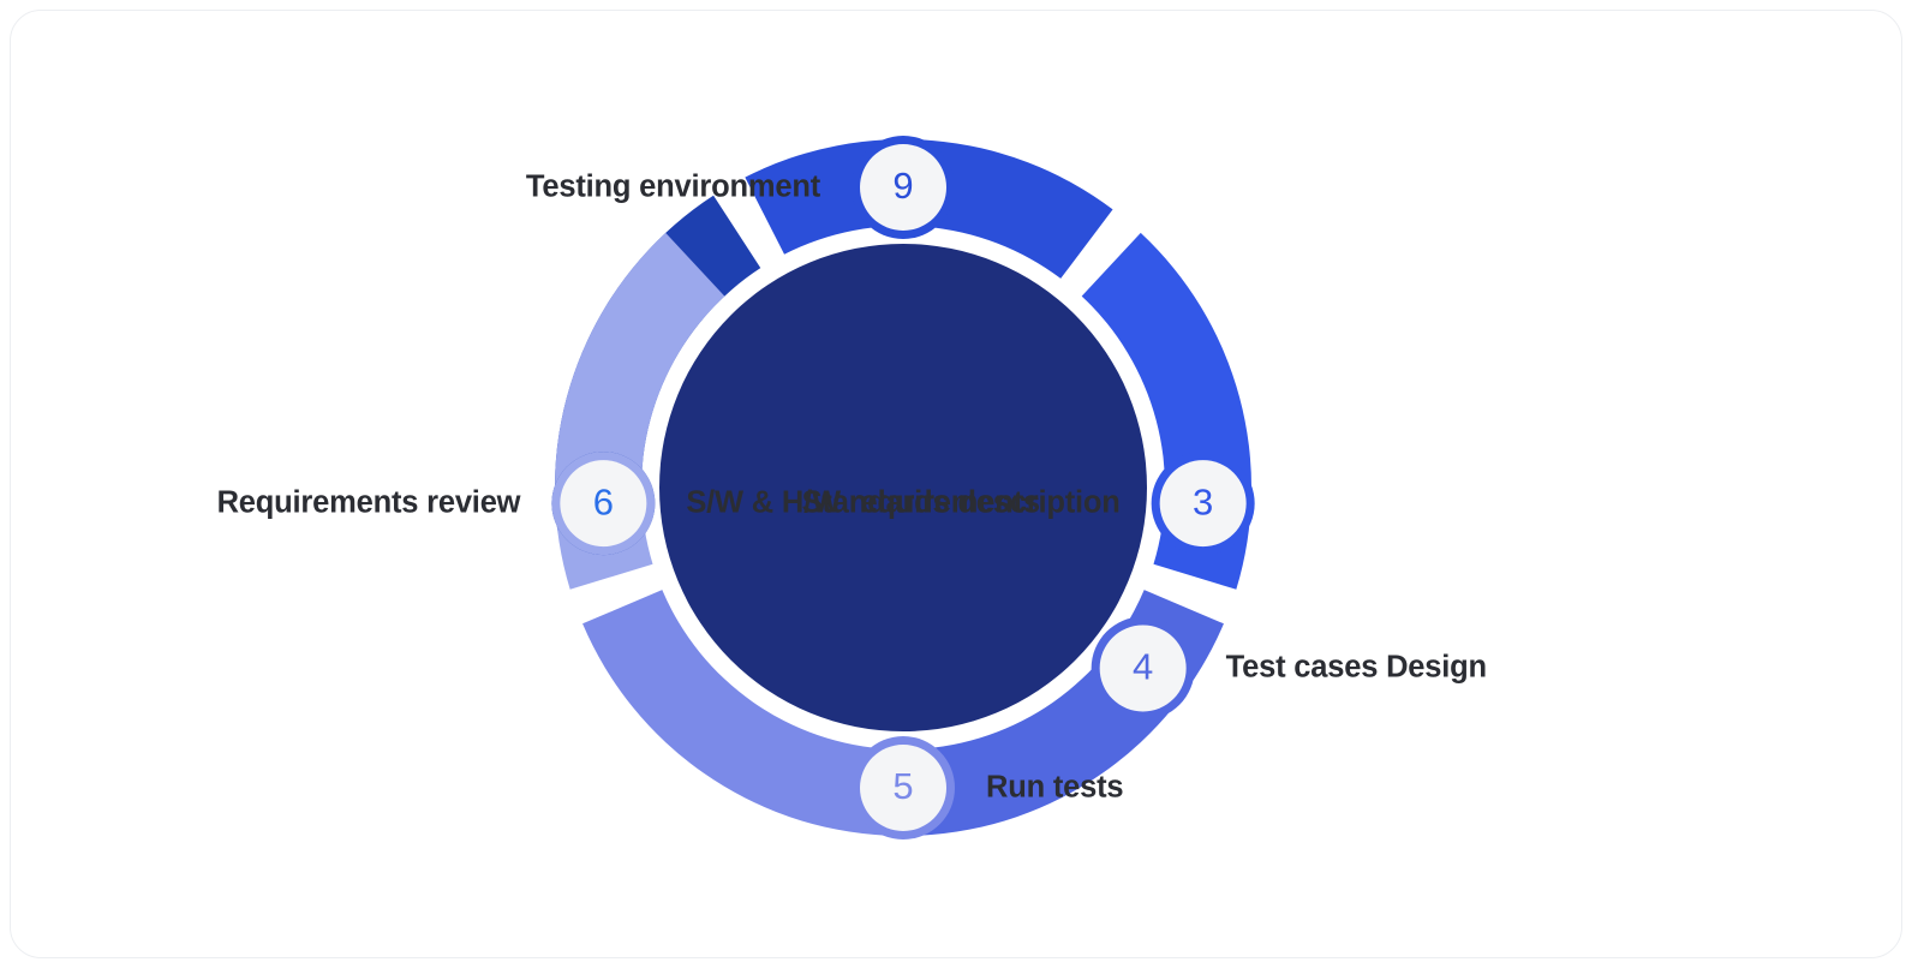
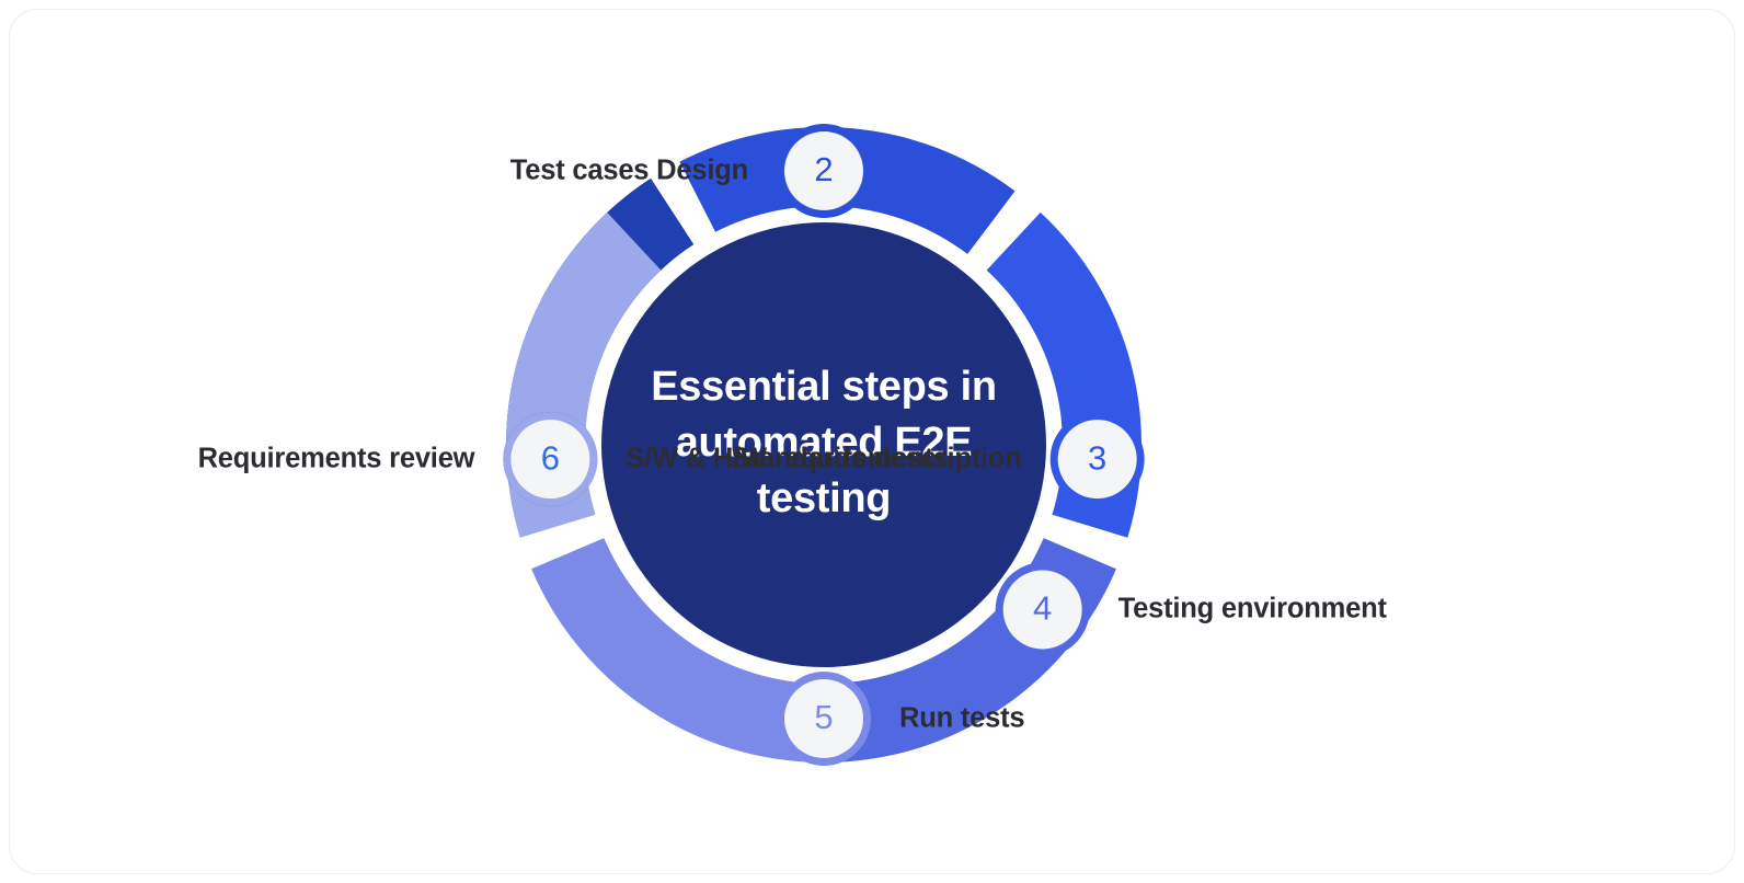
+ Essential steps in
+ automated E2E
+ testing
- 9
+ 2
  3
  4
  5
  6
  Requirements review
- Testing environment
+ Test cases Design
  Standards description
- Test cases Design
+ Testing environment
  Run tests
  S/W & H/W requirements
